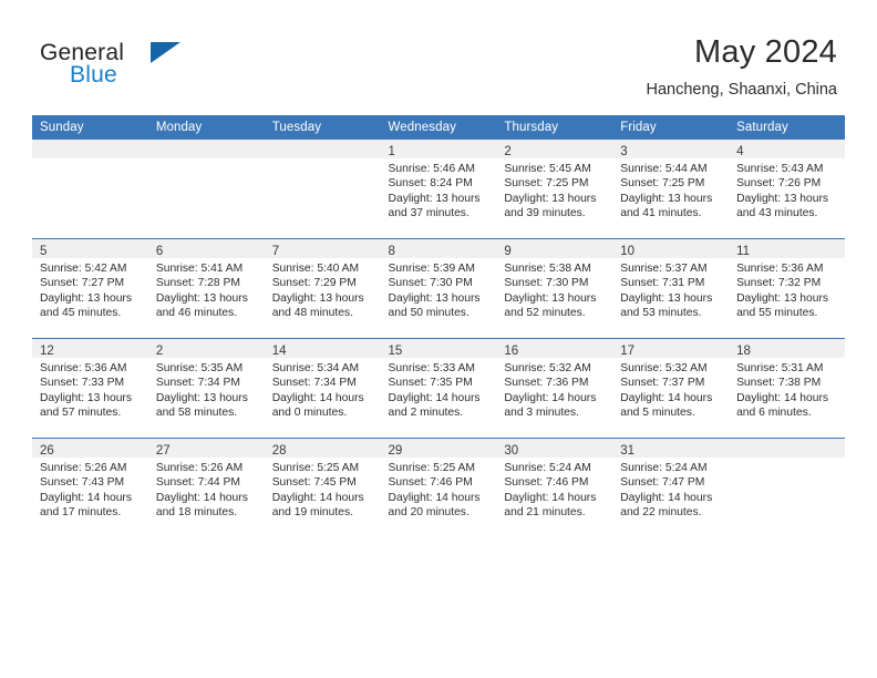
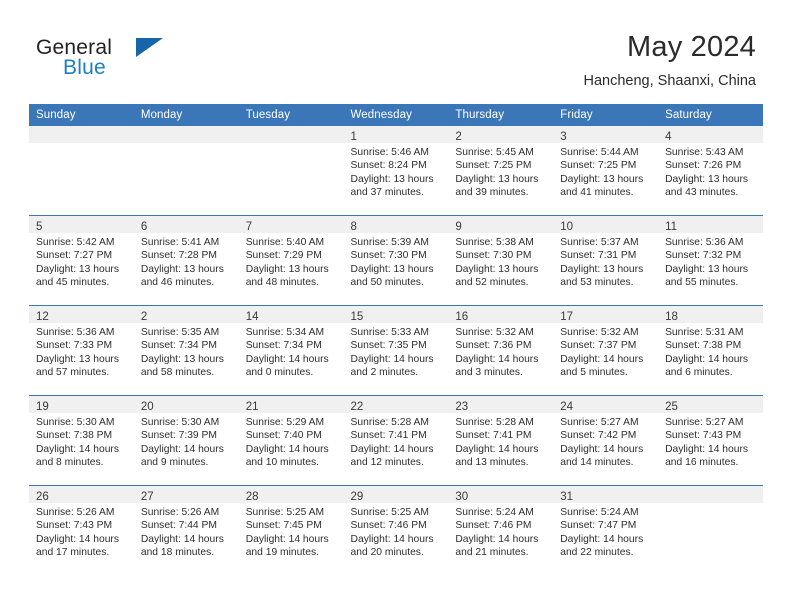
  General
  Blue
  May 2024
  Hancheng, Shaanxi, China
  Sunday	Monday	Tuesday	Wednesday	Thursday	Friday	Saturday
  			1Sunrise: 5:46 AMSunset: 8:24 PMDaylight: 13 hoursand 37 minutes.	2Sunrise: 5:45 AMSunset: 7:25 PMDaylight: 13 hoursand 39 minutes.	3Sunrise: 5:44 AMSunset: 7:25 PMDaylight: 13 hoursand 41 minutes.	4Sunrise: 5:43 AMSunset: 7:26 PMDaylight: 13 hoursand 43 minutes.
  5Sunrise: 5:42 AMSunset: 7:27 PMDaylight: 13 hoursand 45 minutes.	6Sunrise: 5:41 AMSunset: 7:28 PMDaylight: 13 hoursand 46 minutes.	7Sunrise: 5:40 AMSunset: 7:29 PMDaylight: 13 hoursand 48 minutes.	8Sunrise: 5:39 AMSunset: 7:30 PMDaylight: 13 hoursand 50 minutes.	9Sunrise: 5:38 AMSunset: 7:30 PMDaylight: 13 hoursand 52 minutes.	10Sunrise: 5:37 AMSunset: 7:31 PMDaylight: 13 hoursand 53 minutes.	11Sunrise: 5:36 AMSunset: 7:32 PMDaylight: 13 hoursand 55 minutes.
  12Sunrise: 5:36 AMSunset: 7:33 PMDaylight: 13 hoursand 57 minutes.	2Sunrise: 5:35 AMSunset: 7:34 PMDaylight: 13 hoursand 58 minutes.	14Sunrise: 5:34 AMSunset: 7:34 PMDaylight: 14 hoursand 0 minutes.	15Sunrise: 5:33 AMSunset: 7:35 PMDaylight: 14 hoursand 2 minutes.	16Sunrise: 5:32 AMSunset: 7:36 PMDaylight: 14 hoursand 3 minutes.	17Sunrise: 5:32 AMSunset: 7:37 PMDaylight: 14 hoursand 5 minutes.	18Sunrise: 5:31 AMSunset: 7:38 PMDaylight: 14 hoursand 6 minutes.
+ 19Sunrise: 5:30 AMSunset: 7:38 PMDaylight: 14 hoursand 8 minutes.	20Sunrise: 5:30 AMSunset: 7:39 PMDaylight: 14 hoursand 9 minutes.	21Sunrise: 5:29 AMSunset: 7:40 PMDaylight: 14 hoursand 10 minutes.	22Sunrise: 5:28 AMSunset: 7:41 PMDaylight: 14 hoursand 12 minutes.	23Sunrise: 5:28 AMSunset: 7:41 PMDaylight: 14 hoursand 13 minutes.	24Sunrise: 5:27 AMSunset: 7:42 PMDaylight: 14 hoursand 14 minutes.	25Sunrise: 5:27 AMSunset: 7:43 PMDaylight: 14 hoursand 16 minutes.
  26Sunrise: 5:26 AMSunset: 7:43 PMDaylight: 14 hoursand 17 minutes.	27Sunrise: 5:26 AMSunset: 7:44 PMDaylight: 14 hoursand 18 minutes.	28Sunrise: 5:25 AMSunset: 7:45 PMDaylight: 14 hoursand 19 minutes.	29Sunrise: 5:25 AMSunset: 7:46 PMDaylight: 14 hoursand 20 minutes.	30Sunrise: 5:24 AMSunset: 7:46 PMDaylight: 14 hoursand 21 minutes.	31Sunrise: 5:24 AMSunset: 7:47 PMDaylight: 14 hoursand 22 minutes.
